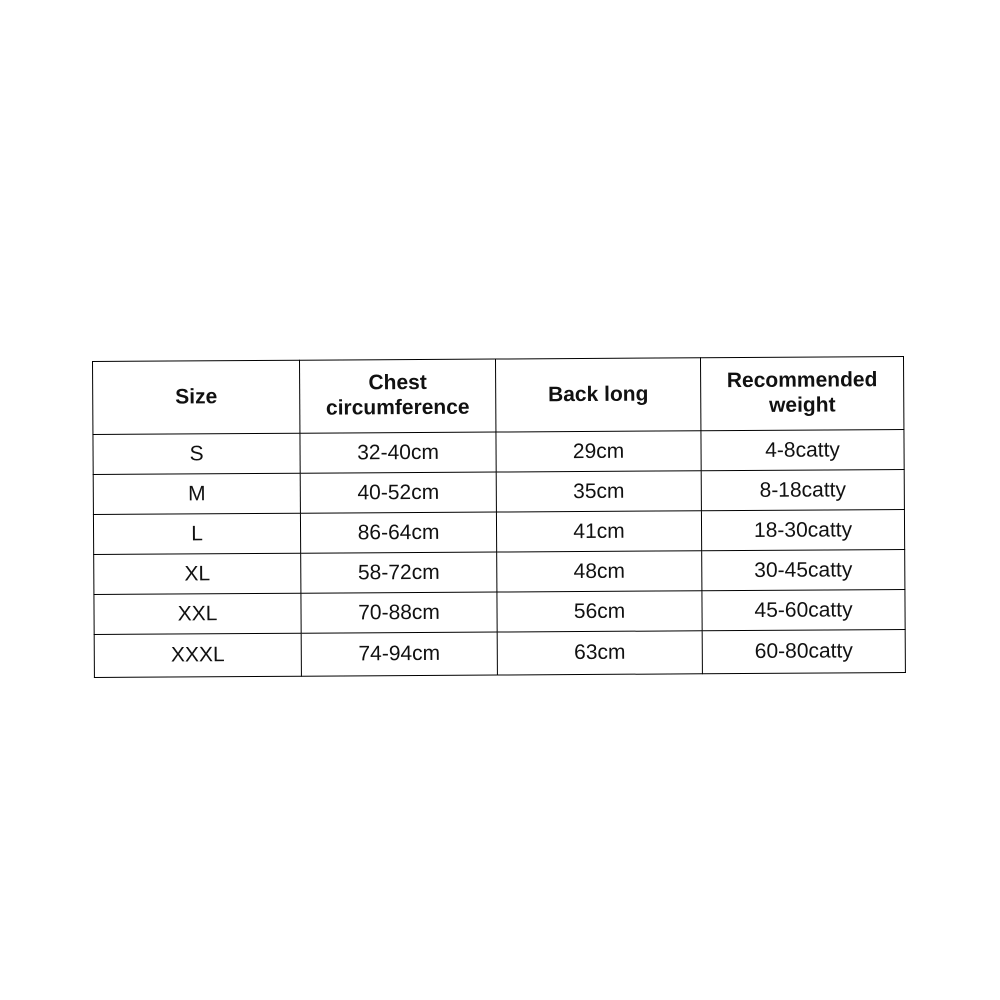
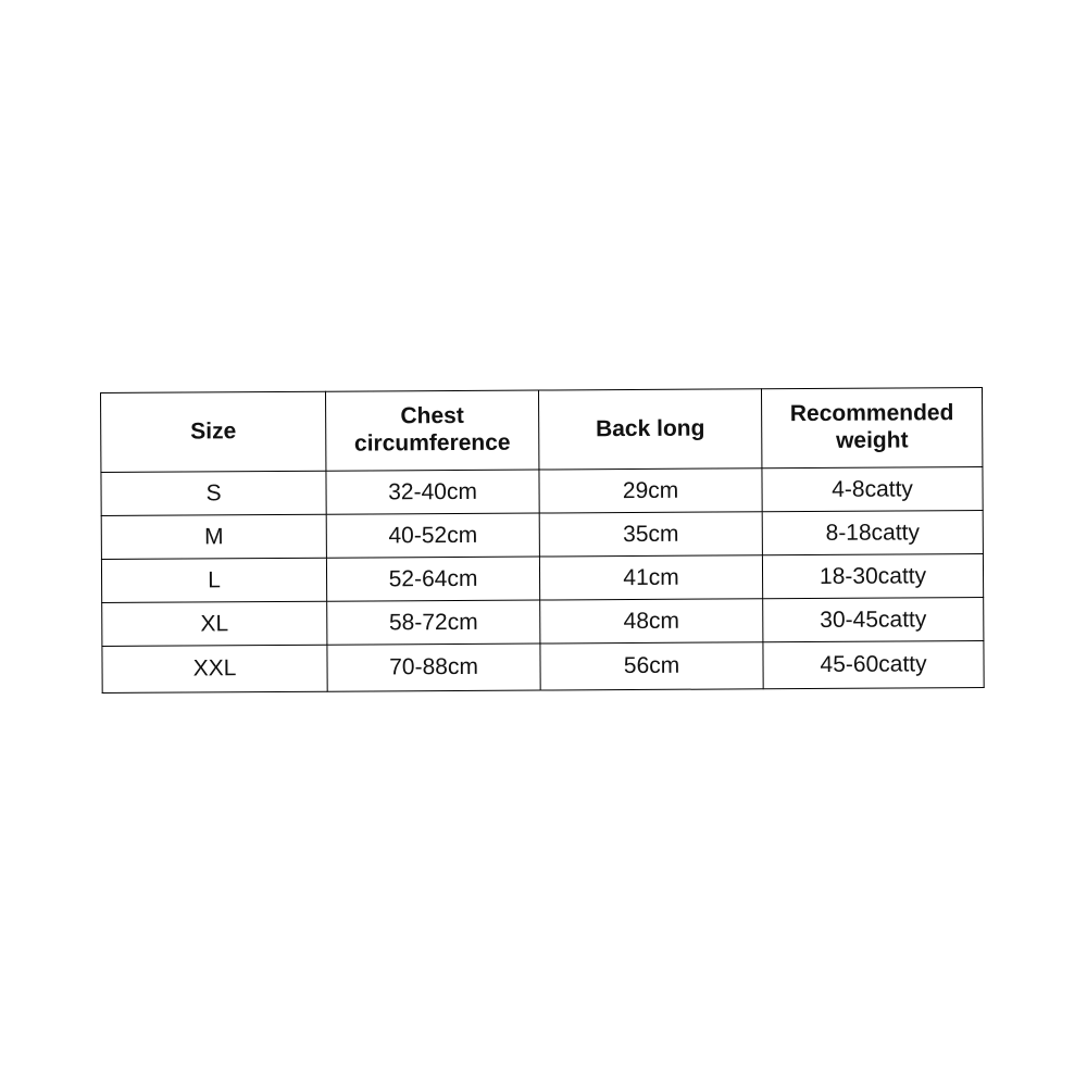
  Size	Chest circumference	Back long	Recommended weight
  S	32-40cm	29cm	4-8catty
  M	40-52cm	35cm	8-18catty
- L	86-64cm	41cm	18-30catty
+ L	52-64cm	41cm	18-30catty
  XL	58-72cm	48cm	30-45catty
  XXL	70-88cm	56cm	45-60catty
- XXXL	74-94cm	63cm	60-80catty
